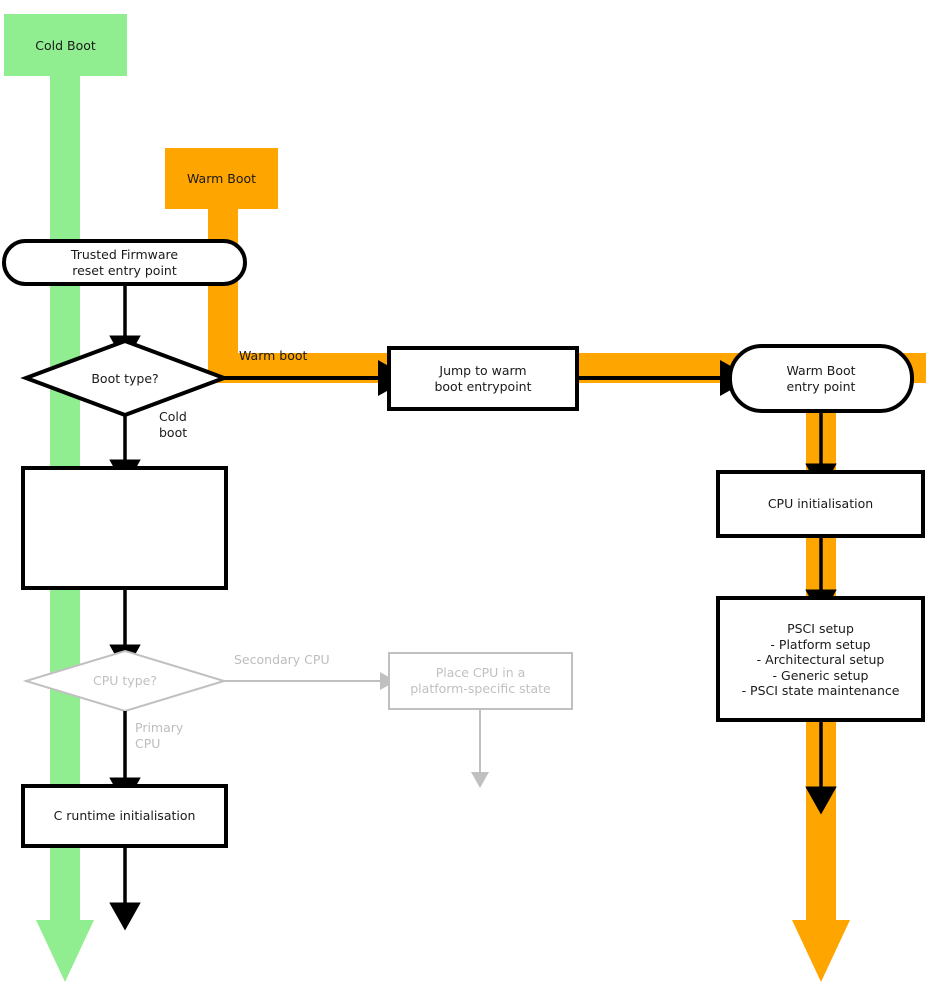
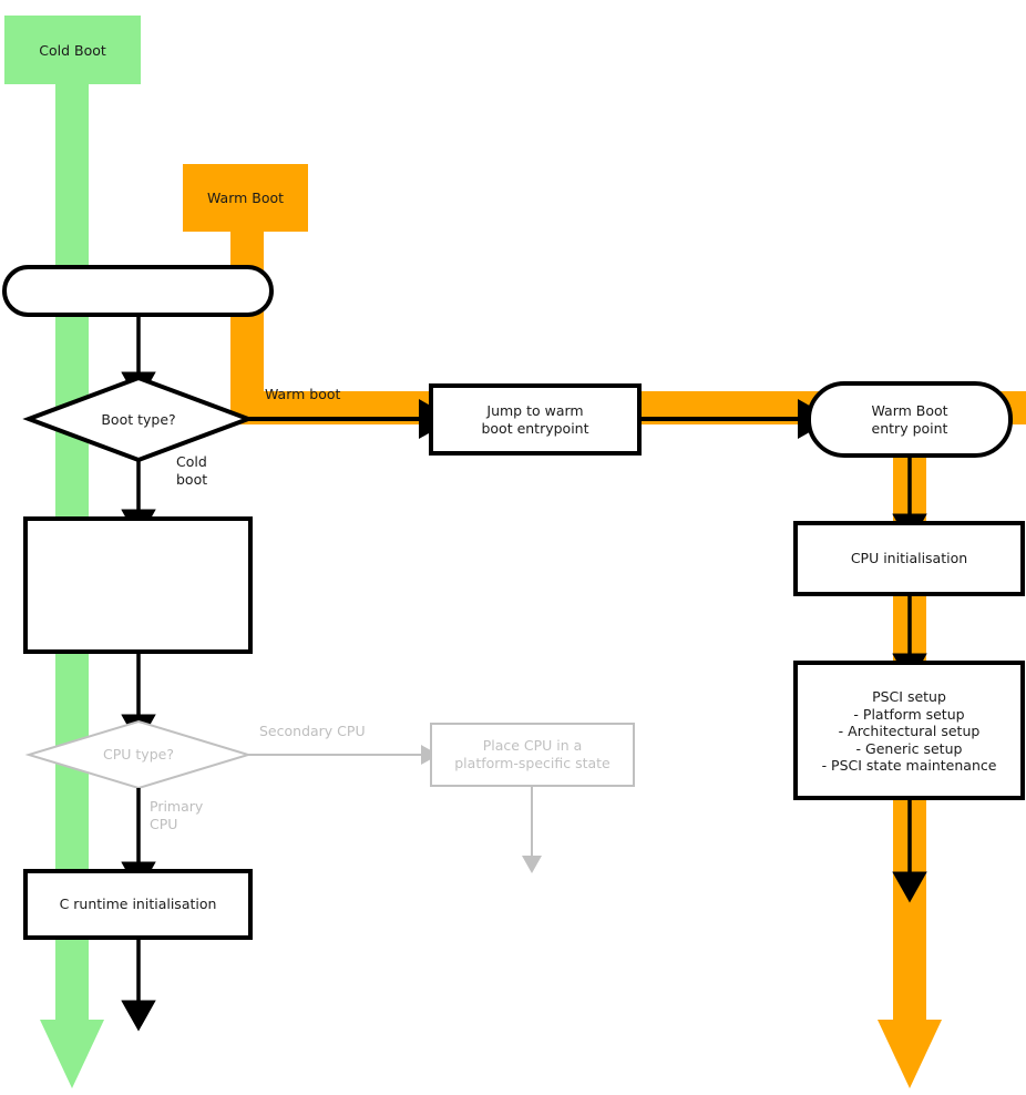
  Cold Boot
  Warm Boot
- Trusted Firmware
- reset entry point
  Boot type?
  Jump to warm
  boot entrypoint
  Warm Boot
  entry point
  CPU initialisation
  CPU type?
  Place CPU in a
  platform-specific state
  PSCI setup
  - Platform setup
  - Architectural setup
  - Generic setup
  - PSCI state maintenance
  C runtime initialisation
  Warm boot
  Cold
  boot
  Secondary CPU
  Primary
  CPU
